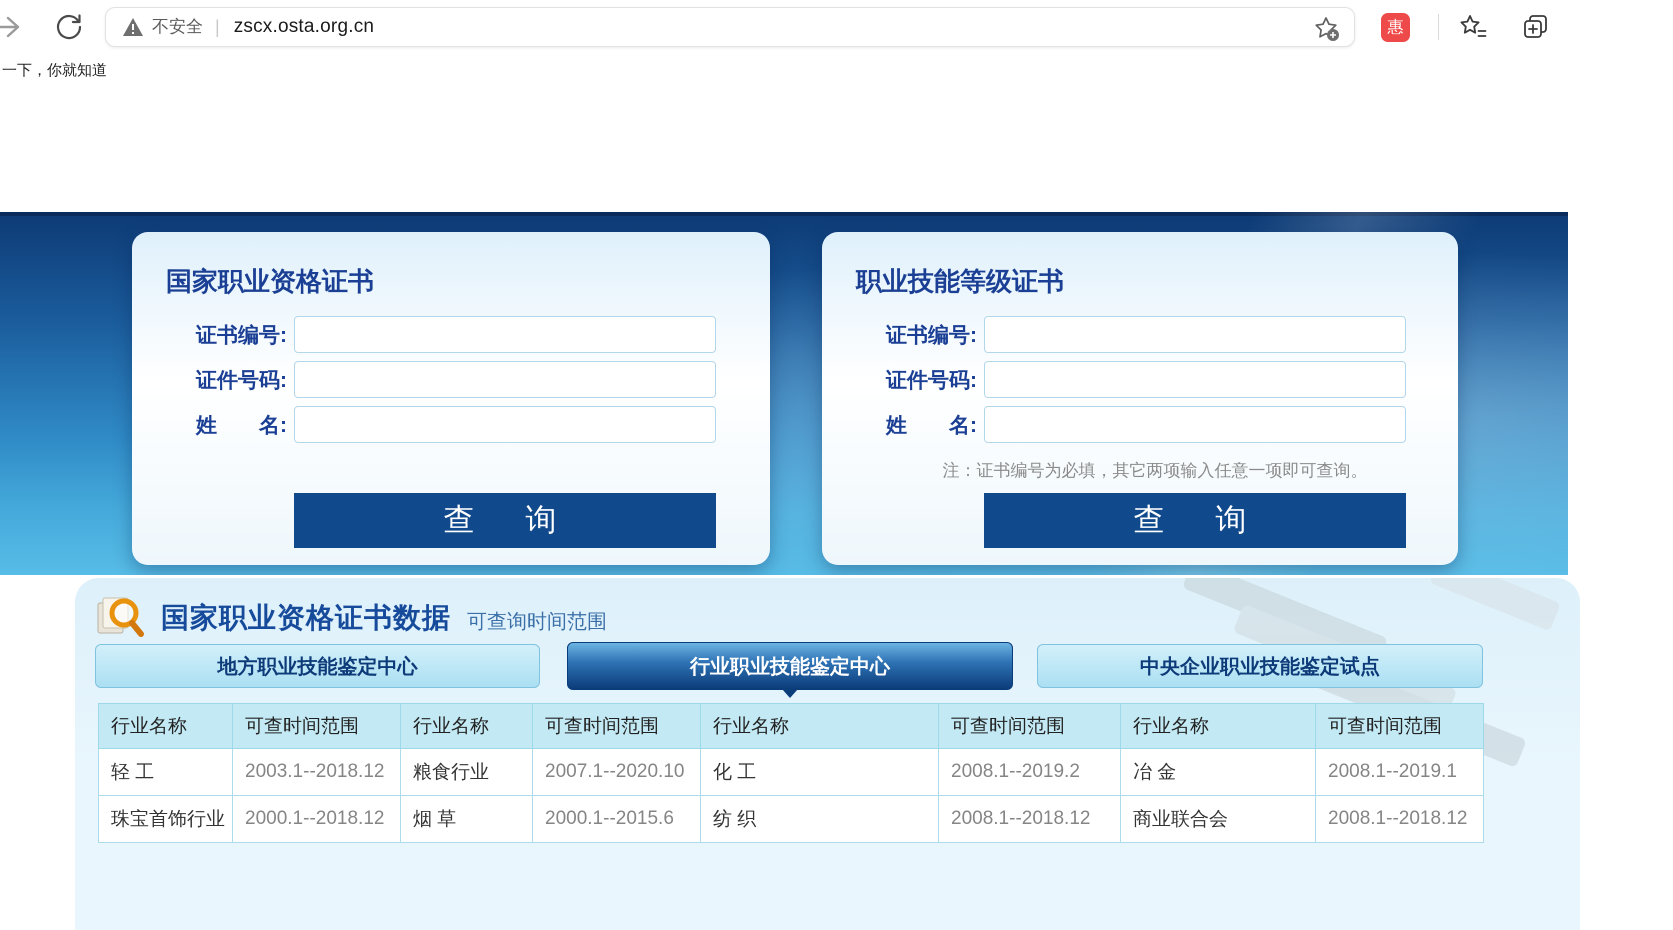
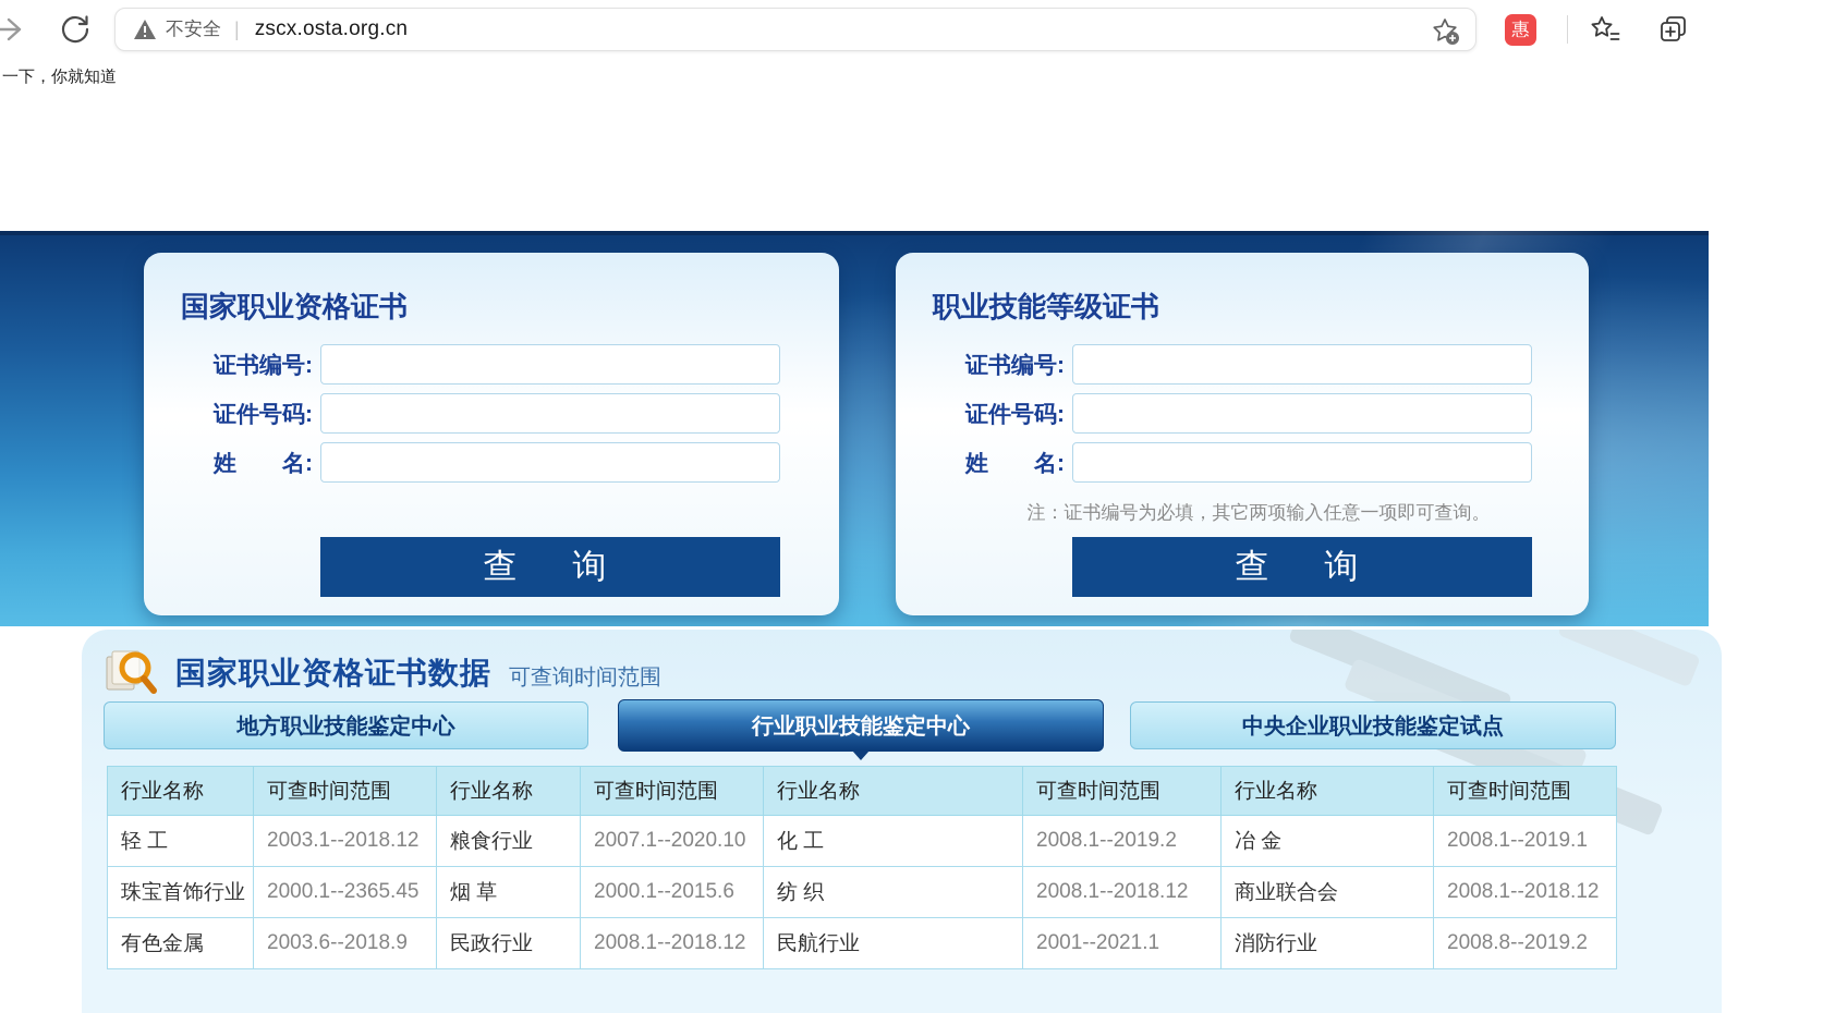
  不安全
  |
  zscx.osta.org.cn
  惠
  一下，你就知道
  国家职业资格证书
  证书编号:
  证件号码:
  姓 名:
  查 询
  职业技能等级证书
  证书编号:
  证件号码:
  姓 名:
  注：证书编号为必填，其它两项输入任意一项即可查询。
  查 询
  国家职业资格证书数据
  可查询时间范围
  地方职业技能鉴定中心
  行业职业技能鉴定中心
  中央企业职业技能鉴定试点
  行业名称	可查时间范围	行业名称	可查时间范围	行业名称	可查时间范围	行业名称	可查时间范围
  轻 工	2003.1--2018.12	粮食行业	2007.1--2020.10	化 工	2008.1--2019.2	冶 金	2008.1--2019.1
- 珠宝首饰行业	2000.1--2018.12	烟 草	2000.1--2015.6	纺 织	2008.1--2018.12	商业联合会	2008.1--2018.12
+ 珠宝首饰行业	2000.1--2365.45	烟 草	2000.1--2015.6	纺 织	2008.1--2018.12	商业联合会	2008.1--2018.12
+ 有色金属	2003.6--2018.9	民政行业	2008.1--2018.12	民航行业	2001--2021.1	消防行业	2008.8--2019.2
